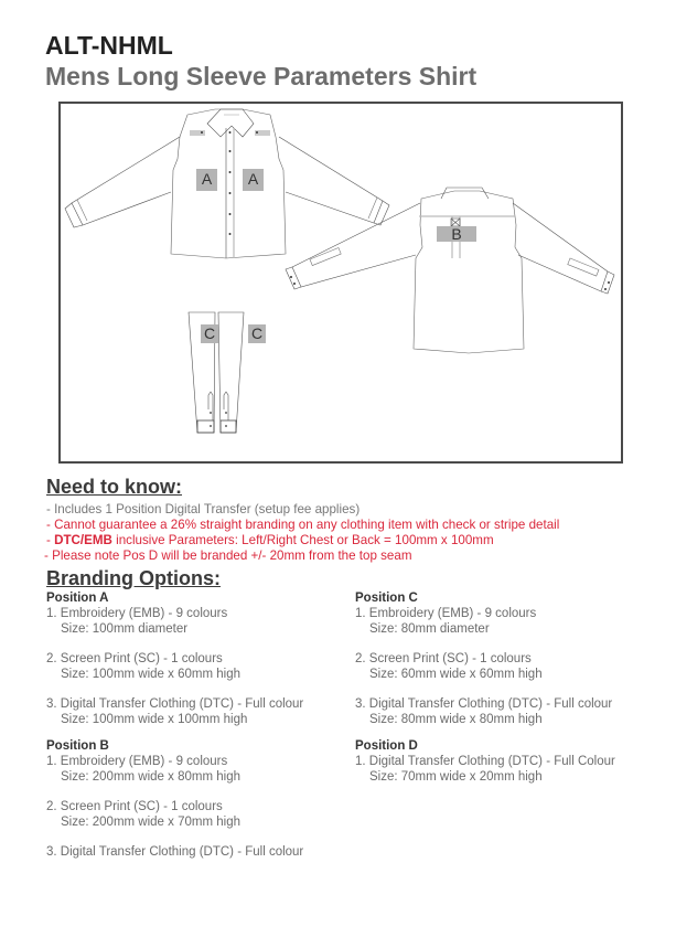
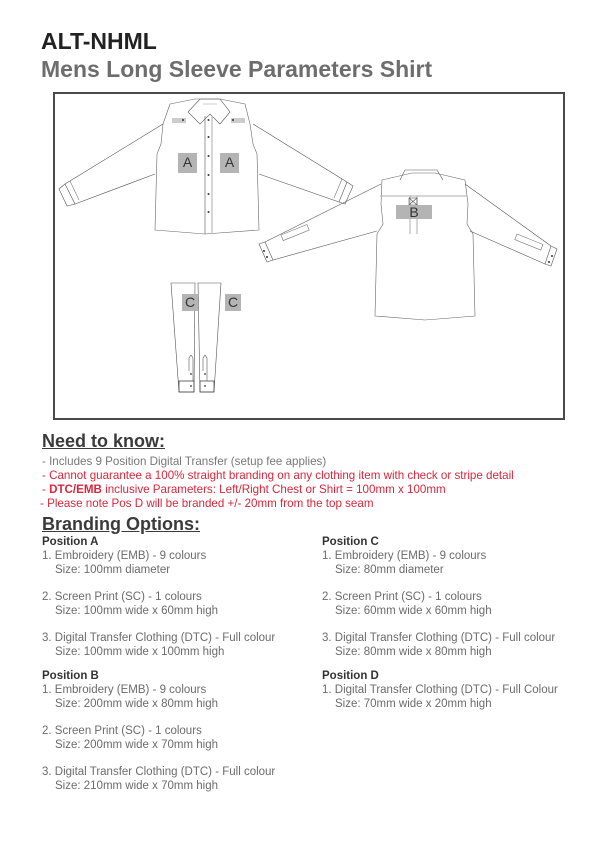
  ALT-NHML
  Mens Long Sleeve Parameters Shirt
  A
  A
  B
  C
  C
  Need to know:
- - Includes 1 Position Digital Transfer (setup fee applies)
+ - Includes 9 Position Digital Transfer (setup fee applies)
- - Cannot guarantee a 26% straight branding on any clothing item with check or stripe detail
+ - Cannot guarantee a 100% straight branding on any clothing item with check or stripe detail
- - DTC/EMB inclusive Parameters: Left/Right Chest or Back = 100mm x 100mm
+ - DTC/EMB inclusive Parameters: Left/Right Chest or Shirt = 100mm x 100mm
  - Please note Pos D will be branded +/- 20mm from the top seam
  Branding Options:
  Position A
  1. Embroidery (EMB) - 9 colours
  Size: 100mm diameter
  2. Screen Print (SC) - 1 colours
  Size: 100mm wide x 60mm high
  3. Digital Transfer Clothing (DTC) - Full colour
  Size: 100mm wide x 100mm high
  Position B
  1. Embroidery (EMB) - 9 colours
  Size: 200mm wide x 80mm high
  2. Screen Print (SC) - 1 colours
  Size: 200mm wide x 70mm high
  3. Digital Transfer Clothing (DTC) - Full colour
+ Size: 210mm wide x 70mm high
  Position C
  1. Embroidery (EMB) - 9 colours
  Size: 80mm diameter
  2. Screen Print (SC) - 1 colours
  Size: 60mm wide x 60mm high
  3. Digital Transfer Clothing (DTC) - Full colour
  Size: 80mm wide x 80mm high
  Position D
  1. Digital Transfer Clothing (DTC) - Full Colour
  Size: 70mm wide x 20mm high
